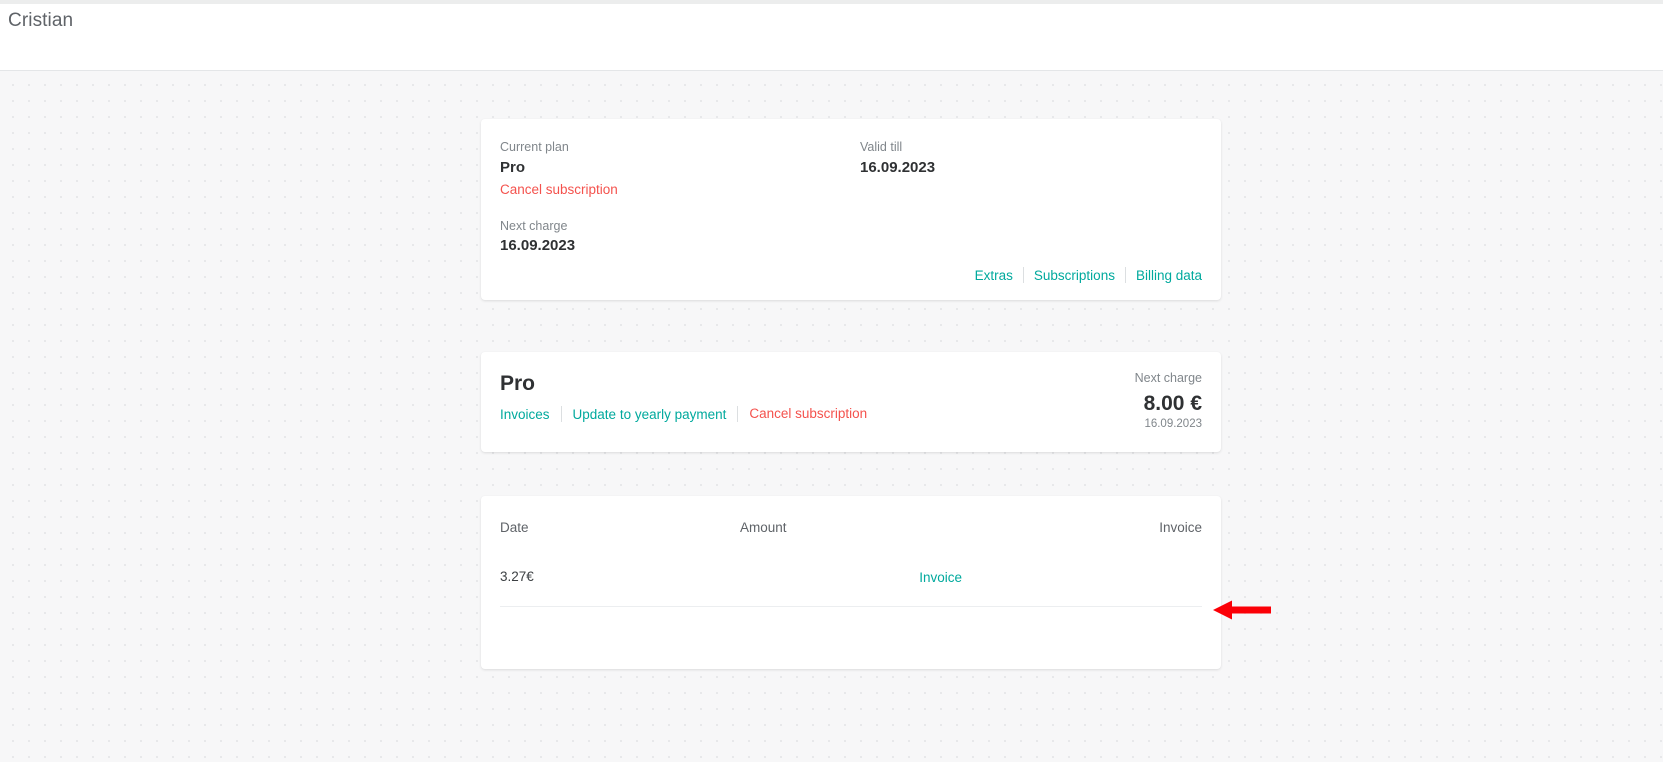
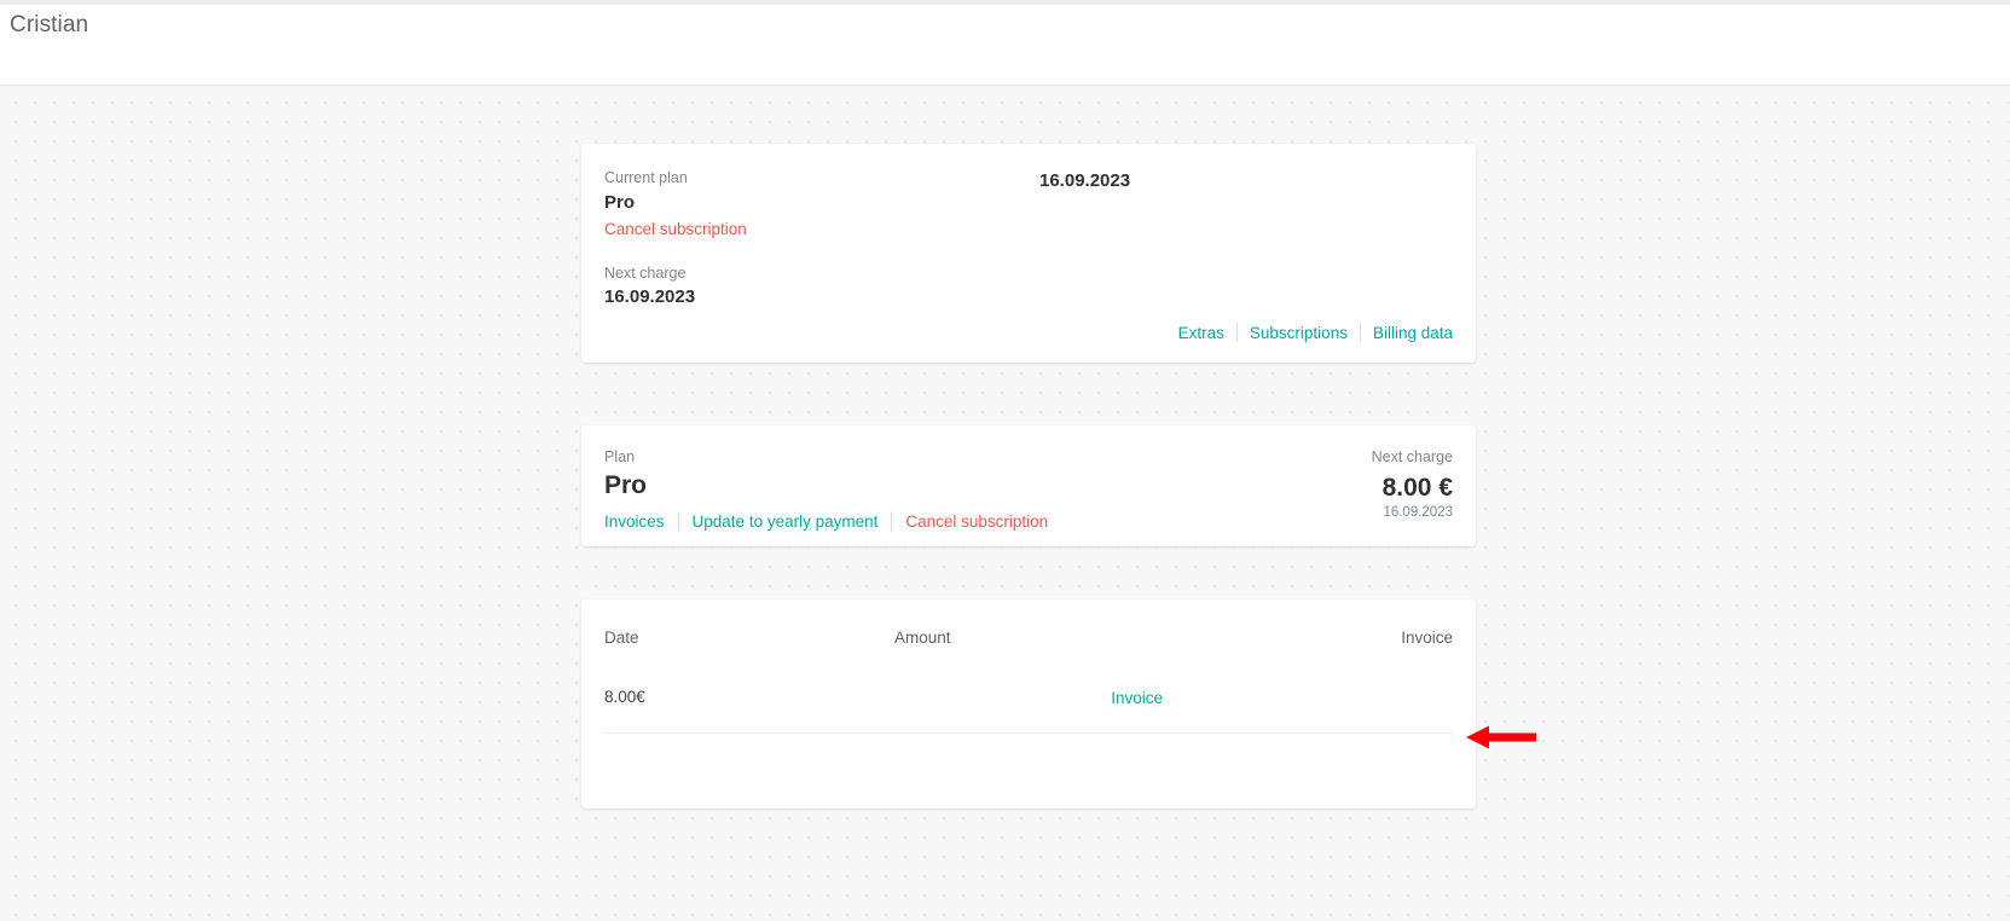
  Cristian
  Current plan
  Pro
  Cancel subscription
  Next charge
  16.09.2023
- Valid till
  16.09.2023
  Extras
  Subscriptions
  Billing data
+ Plan
  Pro
  Invoices
  Update to yearly payment
  Cancel subscription
  Next charge
  8.00 €
  16.09.2023
  Date
  Amount
  Invoice
- 3.27€
+ 8.00€
  Invoice
